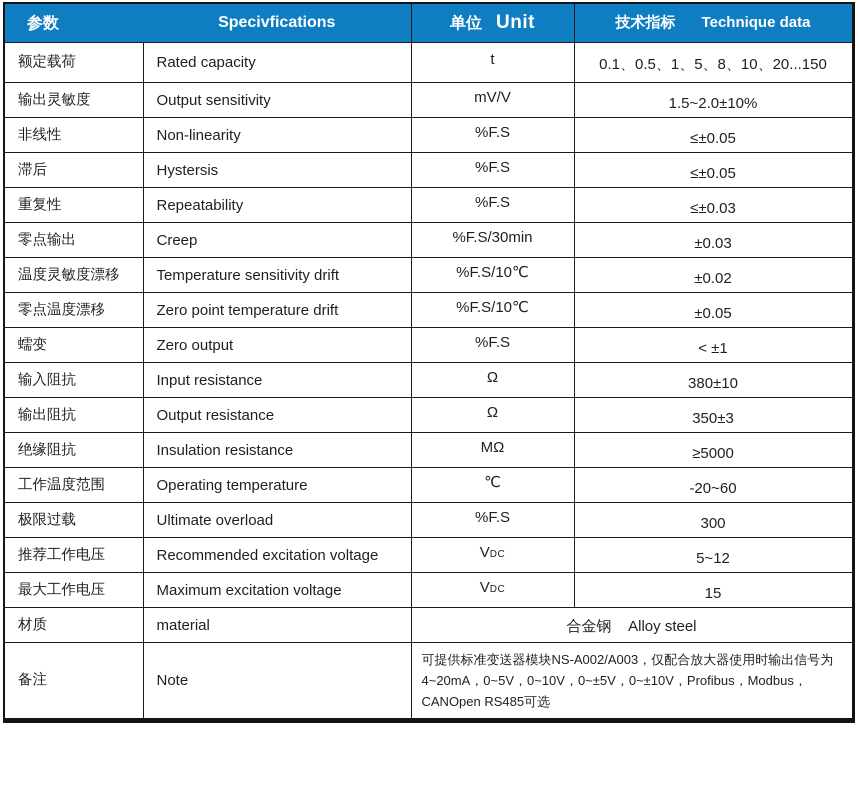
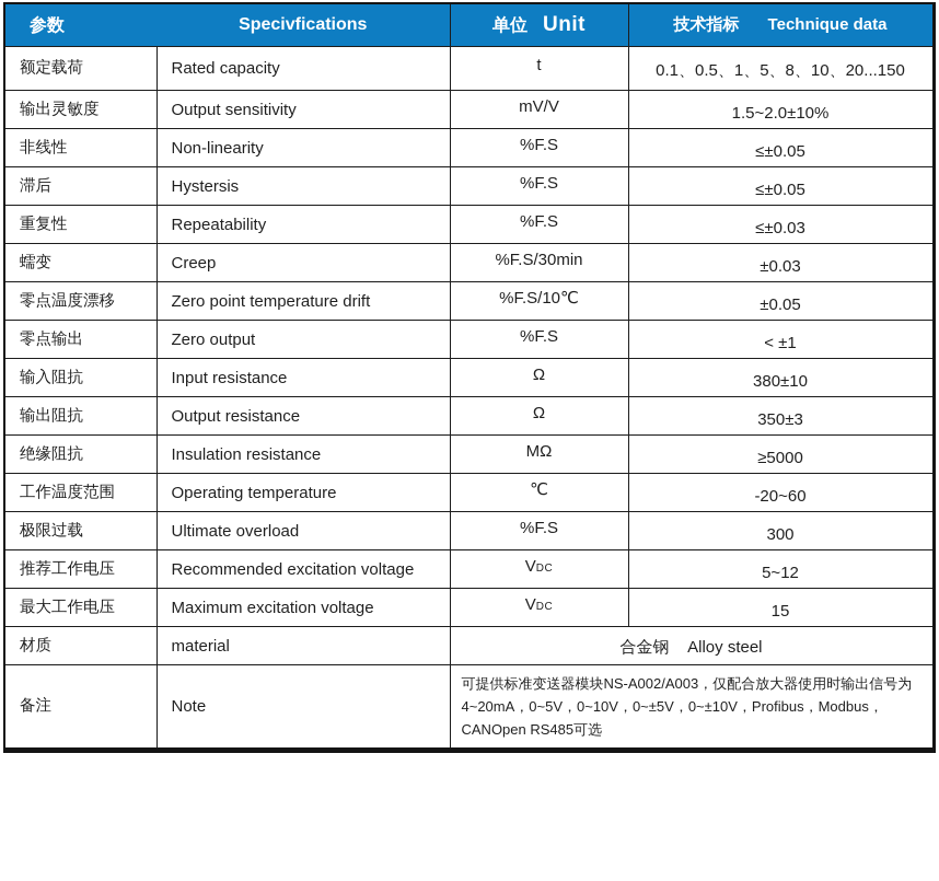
  参数	Specivfications	单位 Unit	技术指标 Technique data
  额定载荷	Rated capacity	t	0.1、0.5、1、5、8、10、20...150
  输出灵敏度	Output sensitivity	mV/V	1.5~2.0±10%
  非线性	Non-linearity	%F.S	≤±0.05
  滞后	Hystersis	%F.S	≤±0.05
  重复性	Repeatability	%F.S	≤±0.03
- 零点输出	Creep	%F.S/30min	±0.03
+ 蠕变	Creep	%F.S/30min	±0.03
- 温度灵敏度漂移	Temperature sensitivity drift	%F.S/10℃	±0.02
  零点温度漂移	Zero point temperature drift	%F.S/10℃	±0.05
- 蠕变	Zero output	%F.S	< ±1
+ 零点输出	Zero output	%F.S	< ±1
  输入阻抗	Input resistance	Ω	380±10
  输出阻抗	Output resistance	Ω	350±3
  绝缘阻抗	Insulation resistance	MΩ	≥5000
  工作温度范围	Operating temperature	℃	-20~60
  极限过载	Ultimate overload	%F.S	300
  推荐工作电压	Recommended excitation voltage	VDC	5~12
  最大工作电压	Maximum excitation voltage	VDC	15
  材质	material	合金钢 Alloy steel
  备注	Note	可提供标准变送器模块NS-A002/A003，仅配合放大器使用时输出信号为4~20mA，0~5V，0~10V，0~±5V，0~±10V，Profibus，Modbus，CANOpen RS485可选
